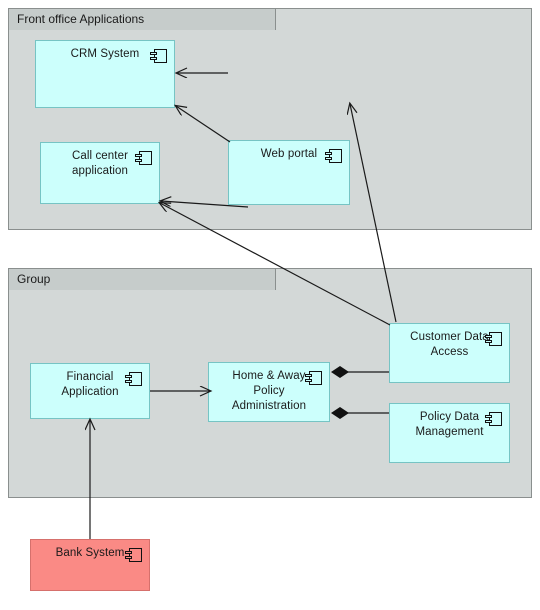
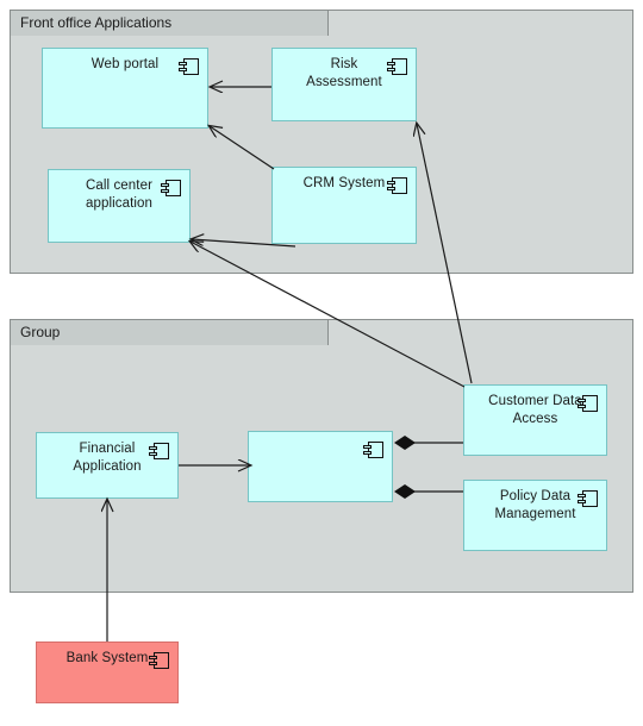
  Front office Applications
  Group
- CRM System
+ Web portal
+ Risk
+ Assessment
  Call center
  application
- Web portal
+ CRM System
  Financial
  Application
- Home & Away
- Policy
- Administration
  Customer Dat
  Access
  Policy Data
  Management
  Bank System
